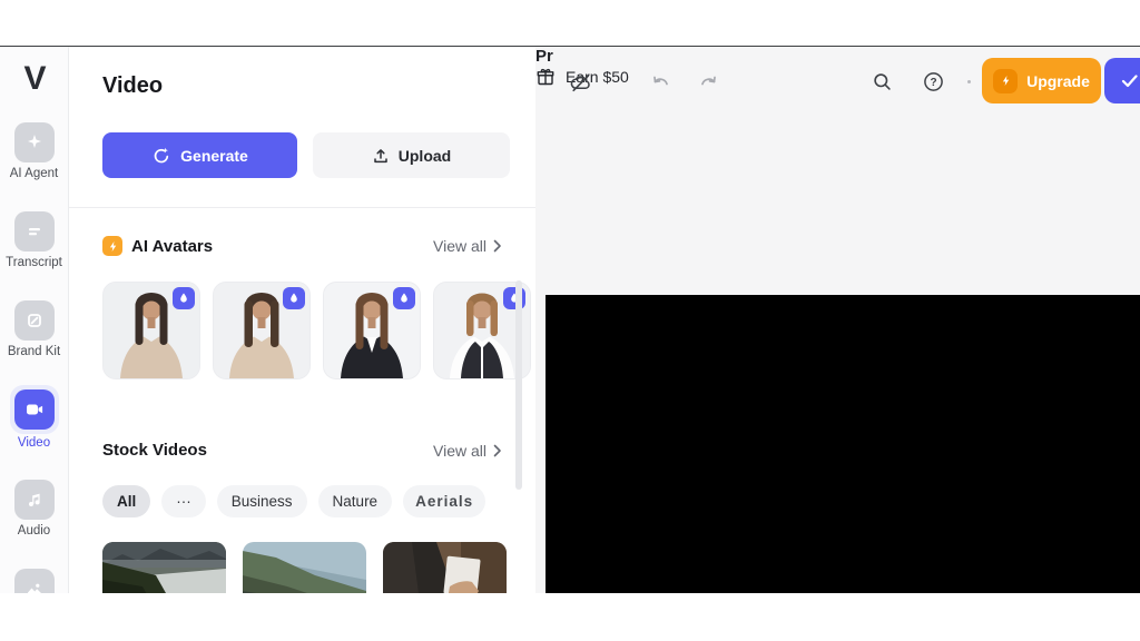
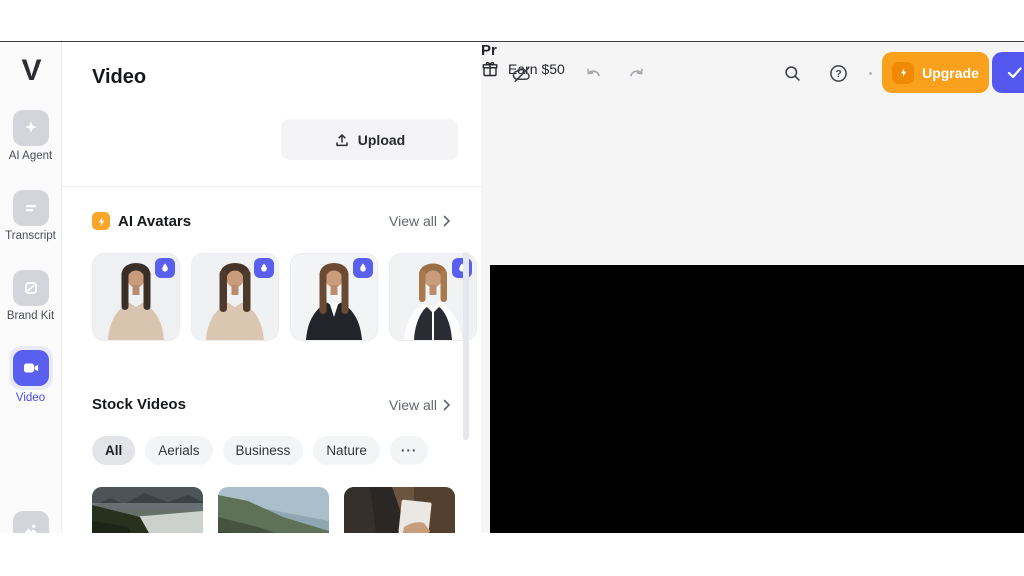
  V
  AI Agent
  Transcript
  Brand Kit
  Video
- Audio
  Video
- Generate
  Upload
  AI Avatars
  View all
  Stock Videos
  View all
  All
- ···
+ Aerials
  Business
  Nature
- Aerials
+ ···
  Pr
  En $50
  ?
  Upgrade
